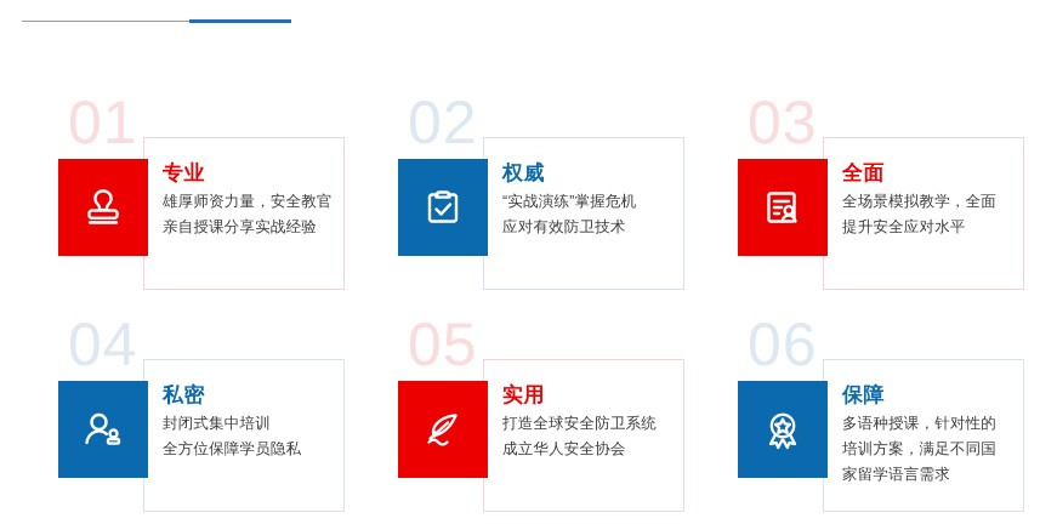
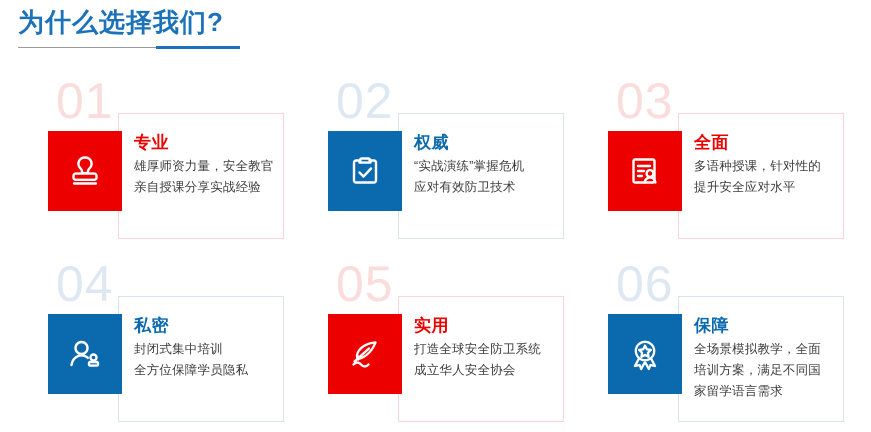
+ 为什么选择我们?
  01
  专业
  雄厚师资力量，安全教官
  亲自授课分享实战经验
  02
  权威
  “实战演练”掌握危机
  应对有效防卫技术
  03
  全面
- 全场景模拟教学，全面
+ 多语种授课，针对性的
  提升安全应对水平
  04
  私密
  封闭式集中培训
  全方位保障学员隐私
  05
  实用
  打造全球安全防卫系统
  成立华人安全协会
  06
  保障
- 多语种授课，针对性的
+ 全场景模拟教学，全面
  培训方案，满足不同国
  家留学语言需求
